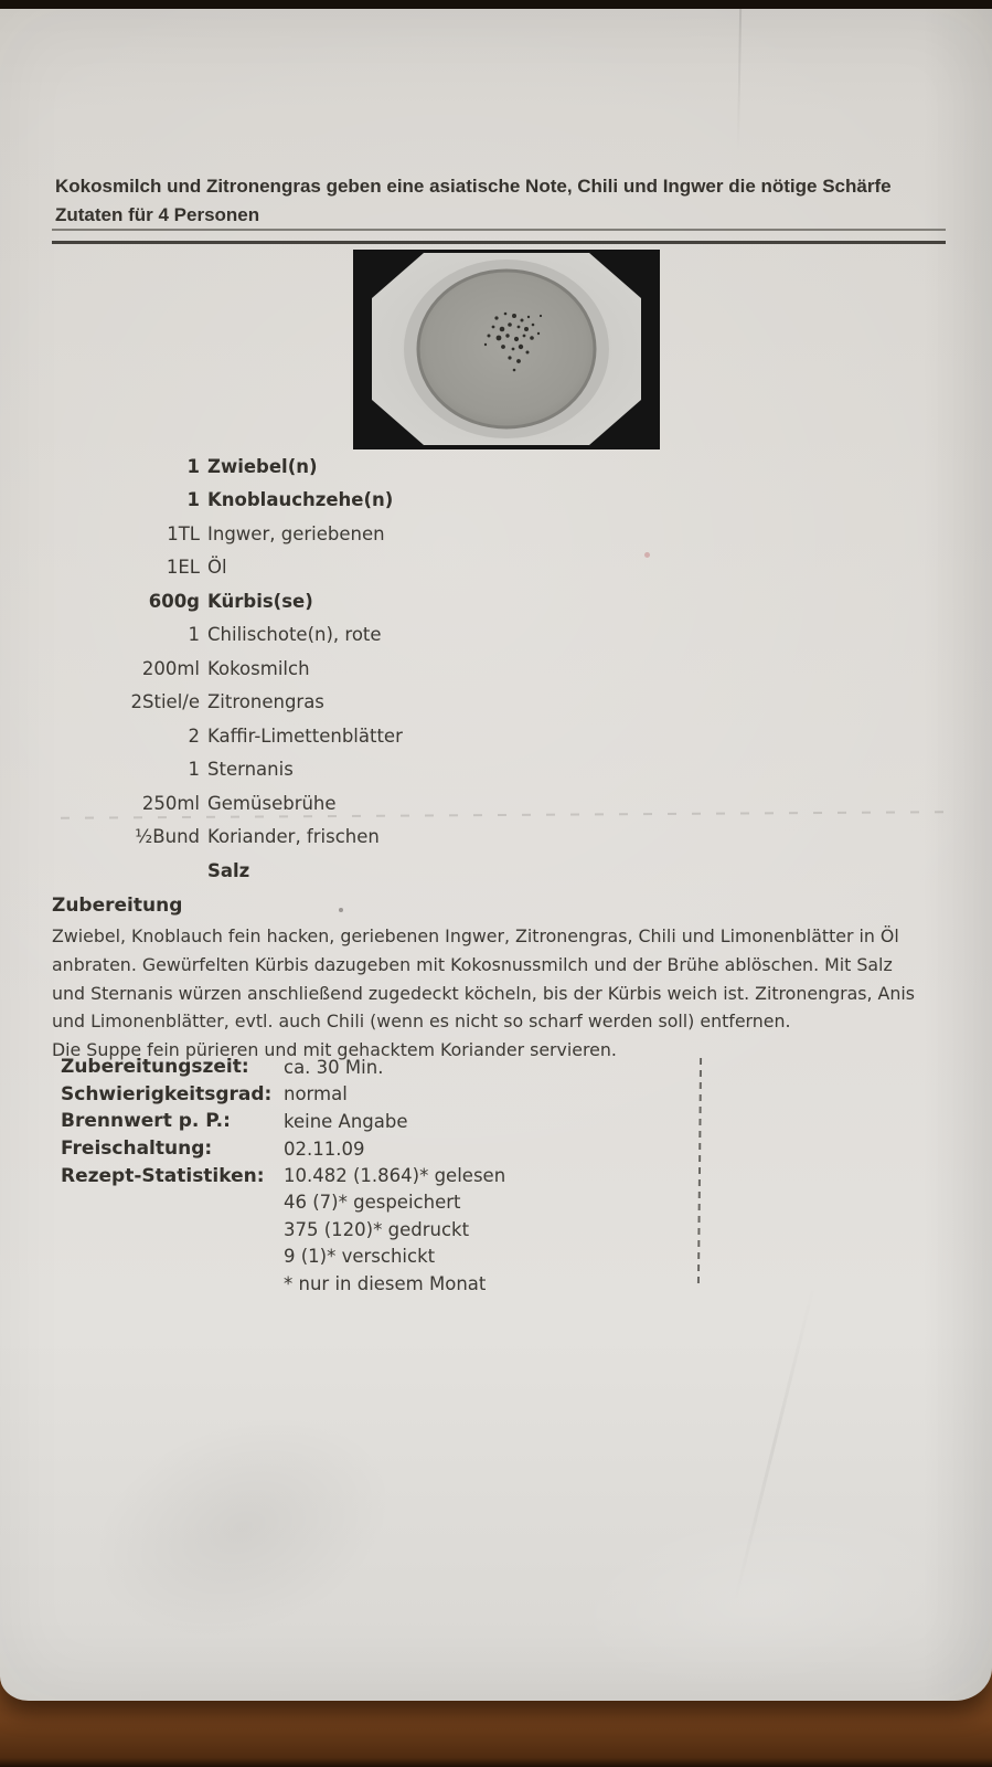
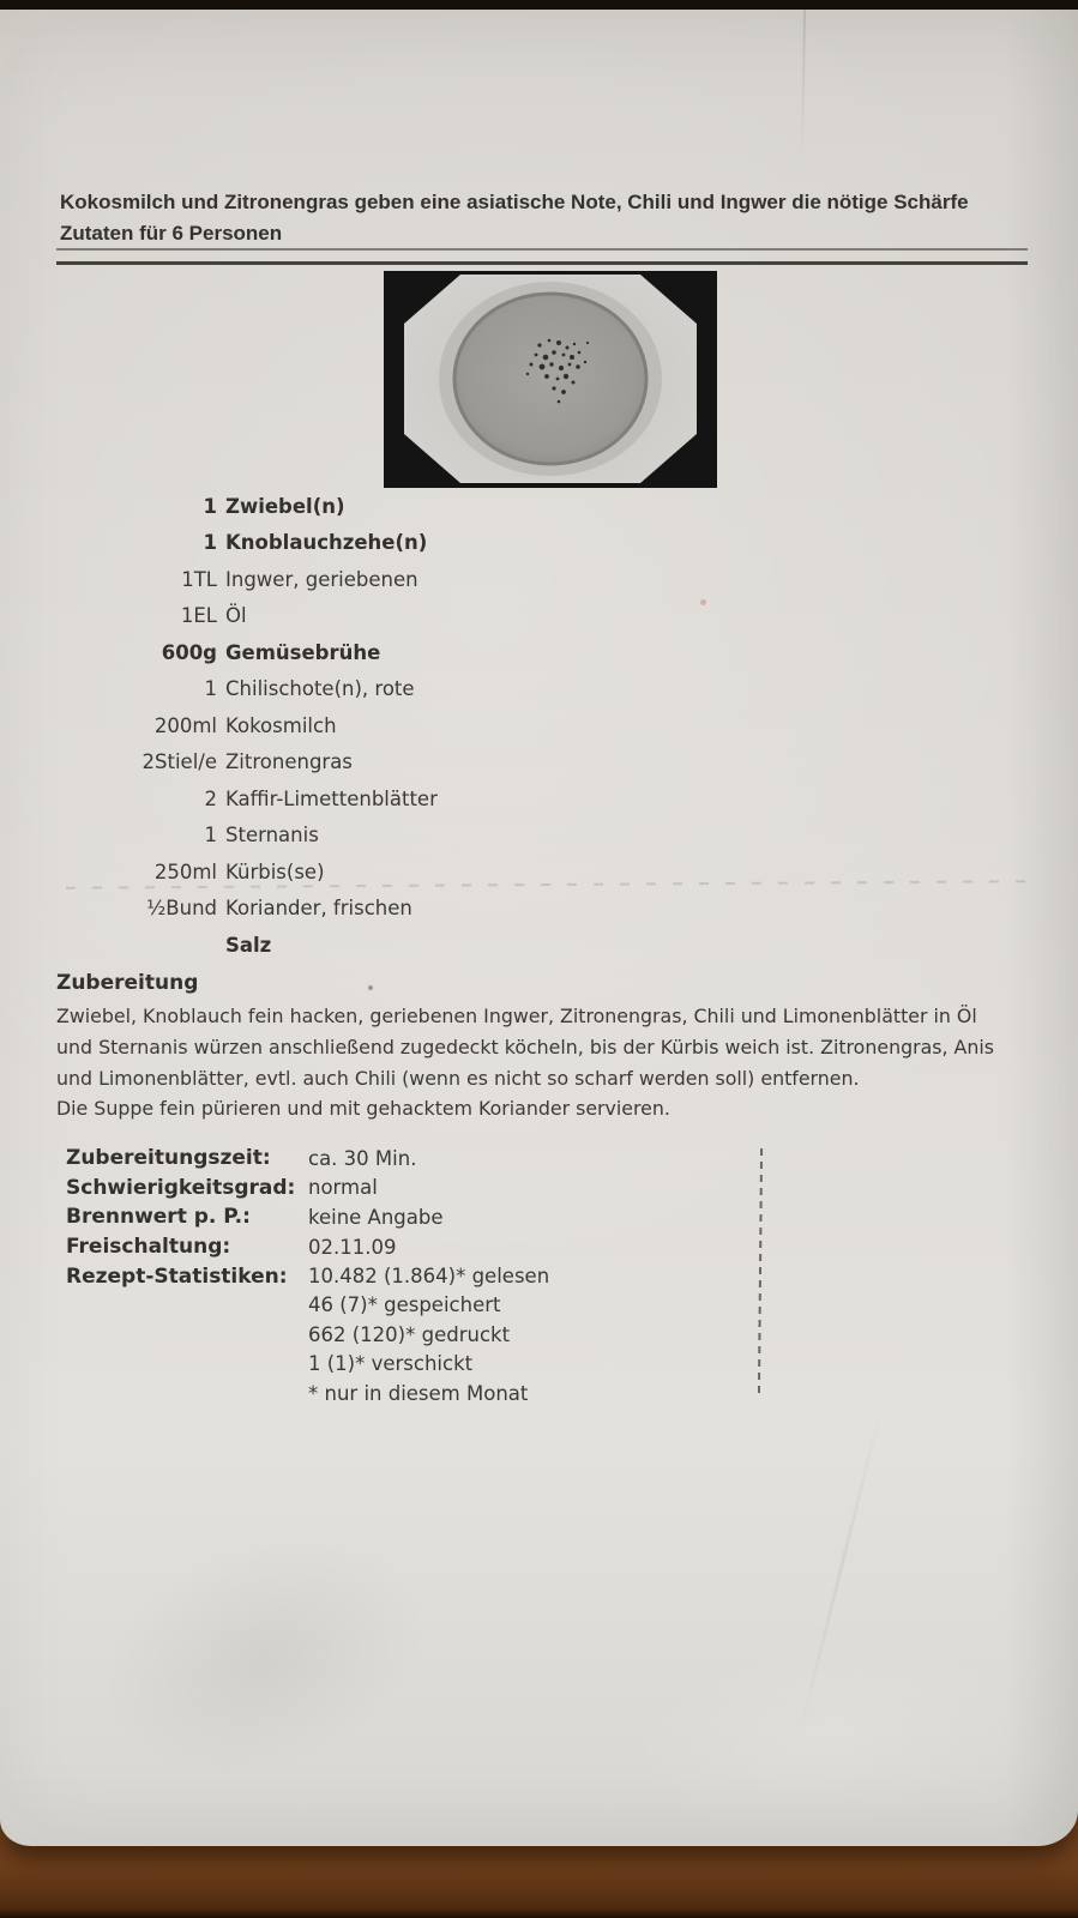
  Kokosmilch und Zitronengras geben eine asiatische Note, Chili und Ingwer die nötige Schärfe
- Zutaten für 4 Personen
+ Zutaten für 6 Personen
  1
  Zwiebel(n)
  1
  Knoblauchzehe(n)
  1TL
  Ingwer, geriebenen
  1EL
  Öl
  600g
- Kürbis(se)
+ Gemüsebrühe
  1
  Chilischote(n), rote
  200ml
  Kokosmilch
  2Stiel/e
  Zitronengras
  2
  Kaffir-Limettenblätter
  1
  Sternanis
  250ml
- Gemüsebrühe
+ Kürbis(se)
  ½Bund
  Koriander, frischen
  Salz
  Zubereitung
  Zwiebel, Knoblauch fein hacken, geriebenen Ingwer, Zitronengras, Chili und Limonenblätter in Öl
- anbraten. Gewürfelten Kürbis dazugeben mit Kokosnussmilch und der Brühe ablöschen. Mit Salz
  und Sternanis würzen anschließend zugedeckt köcheln, bis der Kürbis weich ist. Zitronengras, Anis
  und Limonenblätter, evtl. auch Chili (wenn es nicht so scharf werden soll) entfernen.
  Die Suppe fein pürieren und mit gehacktem Koriander servieren.
  Zubereitungszeit:
  ca. 30 Min.
  Schwierigkeitsgrad:
  normal
  Brennwert p. P.:
  keine Angabe
  Freischaltung:
  02.11.09
  Rezept-Statistiken:
  10.482 (1.864)* gelesen
  46 (7)* gespeichert
- 375 (120)* gedruckt
+ 662 (120)* gedruckt
- 9 (1)* verschickt
+ 1 (1)* verschickt
  * nur in diesem Monat
